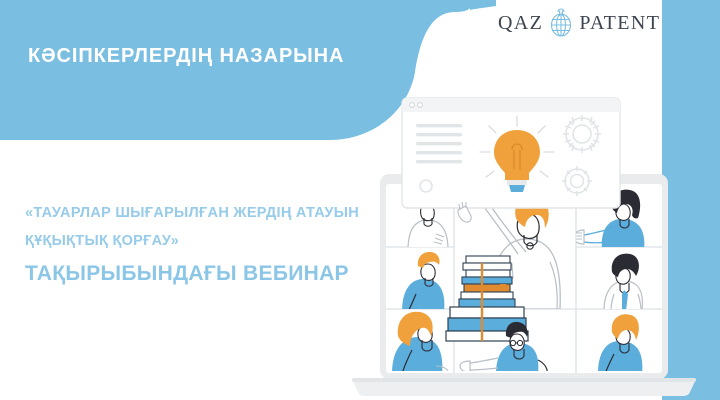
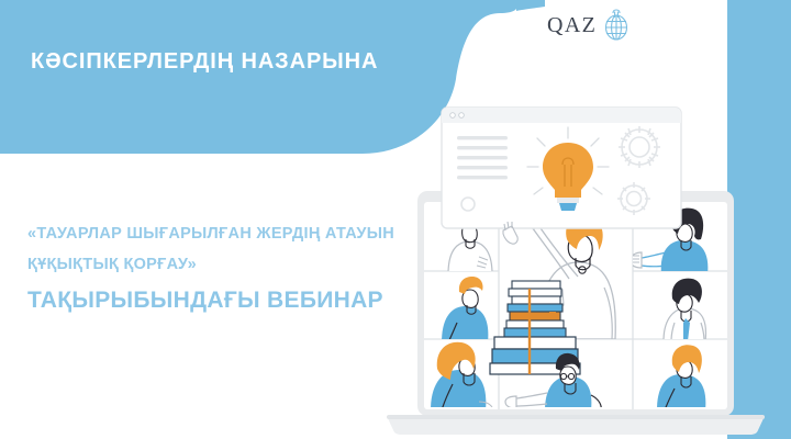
  КӘСІПКЕРЛЕРДІҢ НАЗАРЫНА
  QAZ
- PATENT
  «ТАУАРЛАР ШЫҒАРЫЛҒАН ЖЕРДІҢ АТАУЫН
  ҚҰҚЫҚТЫҚ ҚОРҒАУ»
  ТАҚЫРЫБЫНДАҒЫ ВЕБИНАР
